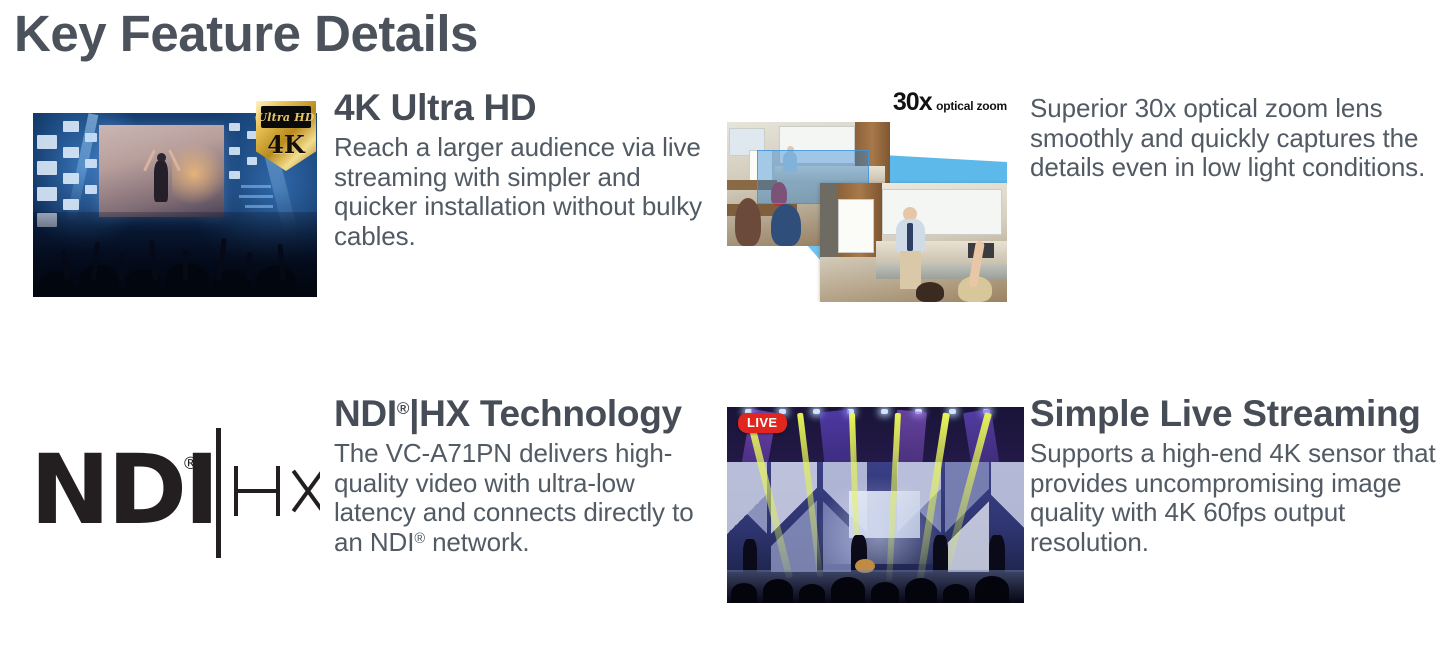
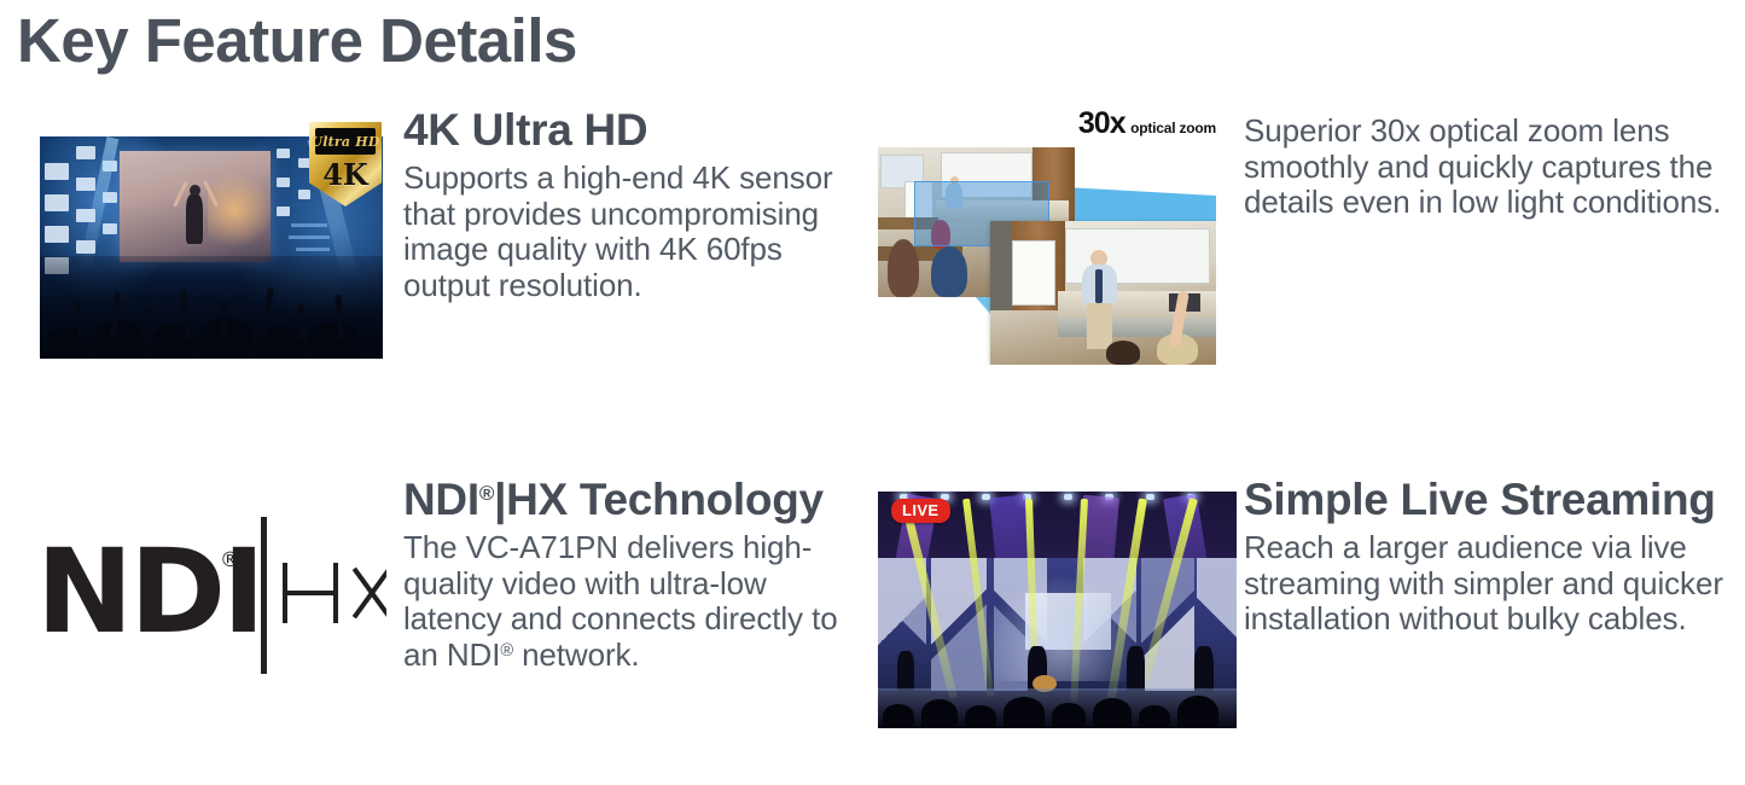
  Key Feature Details
  Ultra HD
  4K
  4K Ultra HD
- Reach a larger audience via live streaming with simpler and quicker installation without bulky cables.
+ Supports a high-end 4K sensor that provides uncompromising image quality with 4K 60fps output resolution.
  30x optical zoom
  Superior 30x optical zoom lens smoothly and quickly captures the details even in low light conditions.
  NDI
  ®
  NDI®|HX Technology
  The VC-A71PN delivers high-quality video with ultra-low latency and connects directly to an NDI® network.
  LIVE
  Simple Live Streaming
- Supports a high-end 4K sensor that provides uncompromising image quality with 4K 60fps output resolution.
+ Reach a larger audience via live streaming with simpler and quicker installation without bulky cables.
